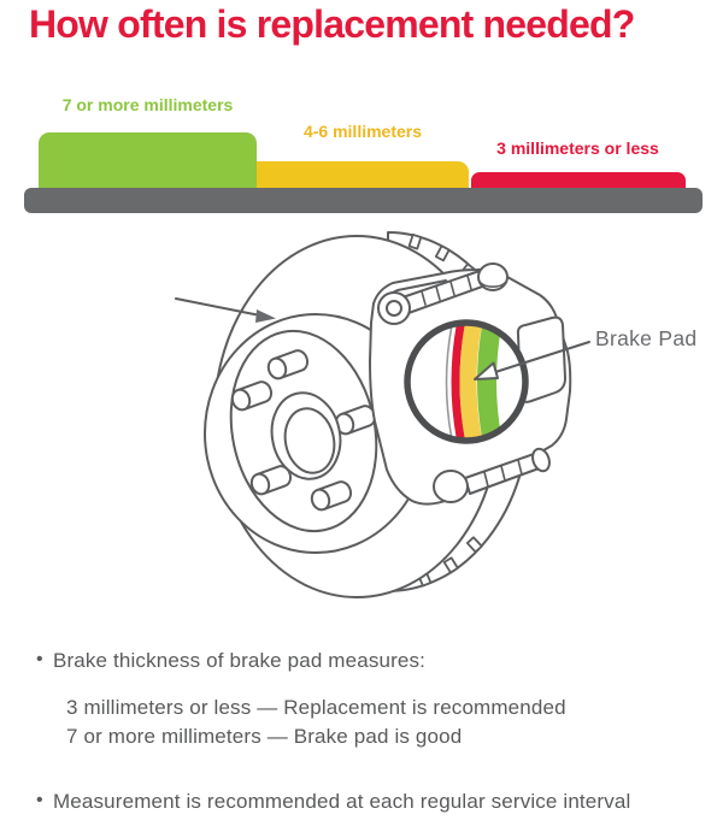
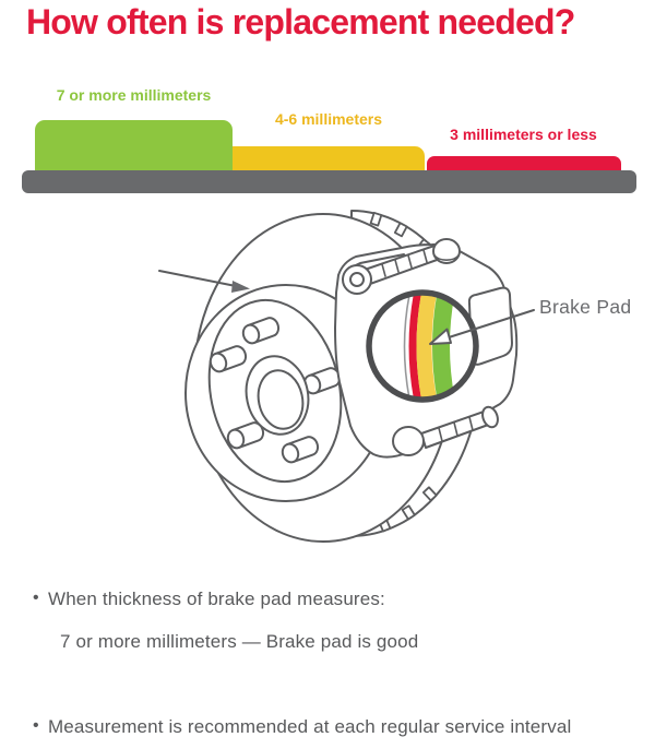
  How often is replacement needed?
  7 or more millimeters
  4-6 millimeters
  3 millimeters or less
  Brake Pad
  •
- Brake thickness of brake pad measures:
+ When thickness of brake pad measures:
- 3 millimeters or less — Replacement is recommended
  7 or more millimeters — Brake pad is good
  •
  Measurement is recommended at each regular service interval
